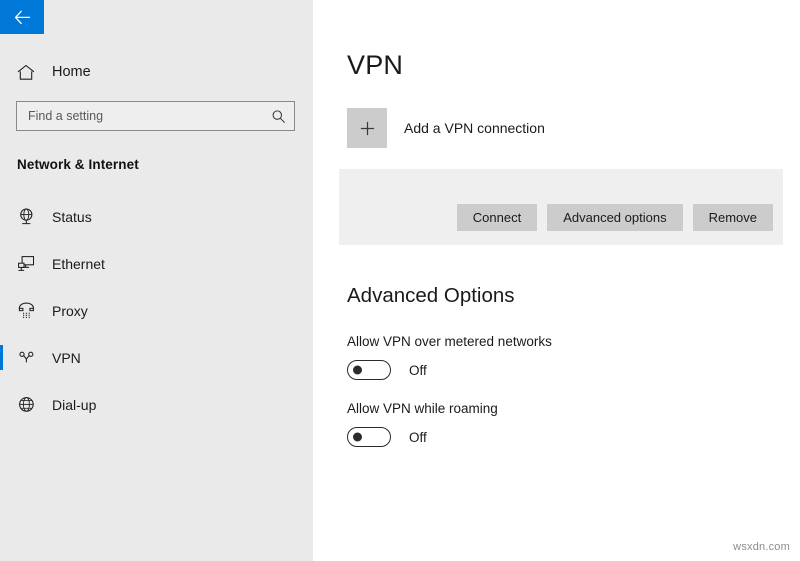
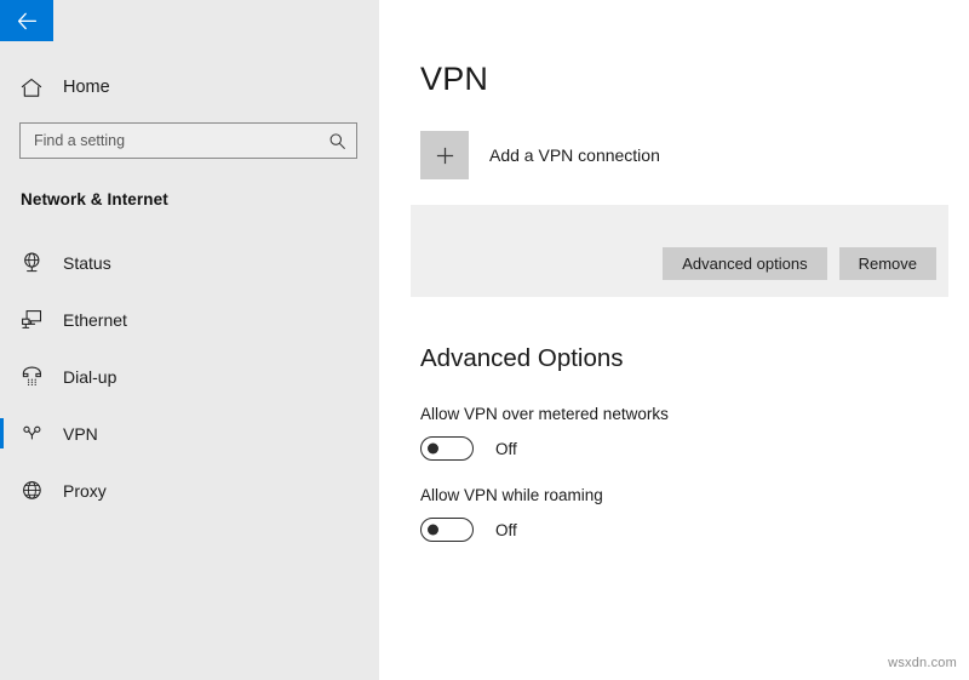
  Home
  Find a setting
  Network & Internet
  Status
  Ethernet
- Proxy
+ Dial-up
  VPN
- Dial-up
+ Proxy
  VPN
  Add a VPN connection
- Connect
  Advanced options
  Remove
  Advanced Options
  Allow VPN over metered networks
  Off
  Allow VPN while roaming
  Off
  wsxdn.com
